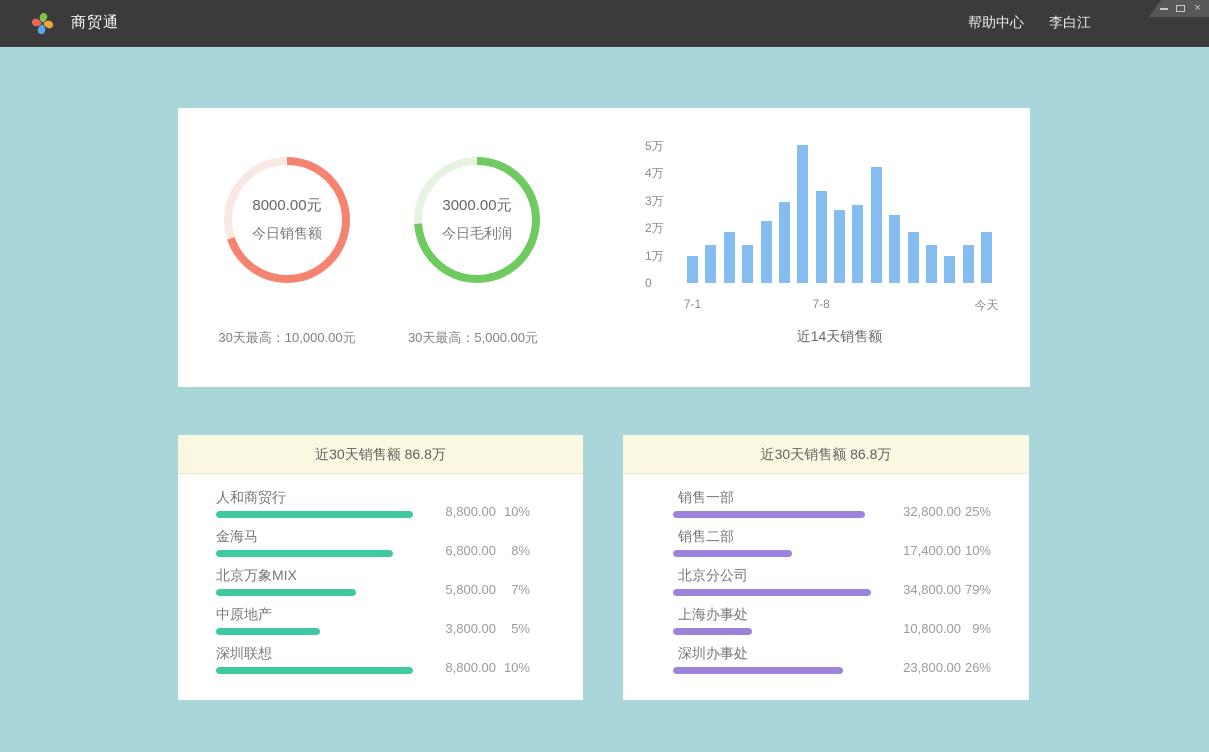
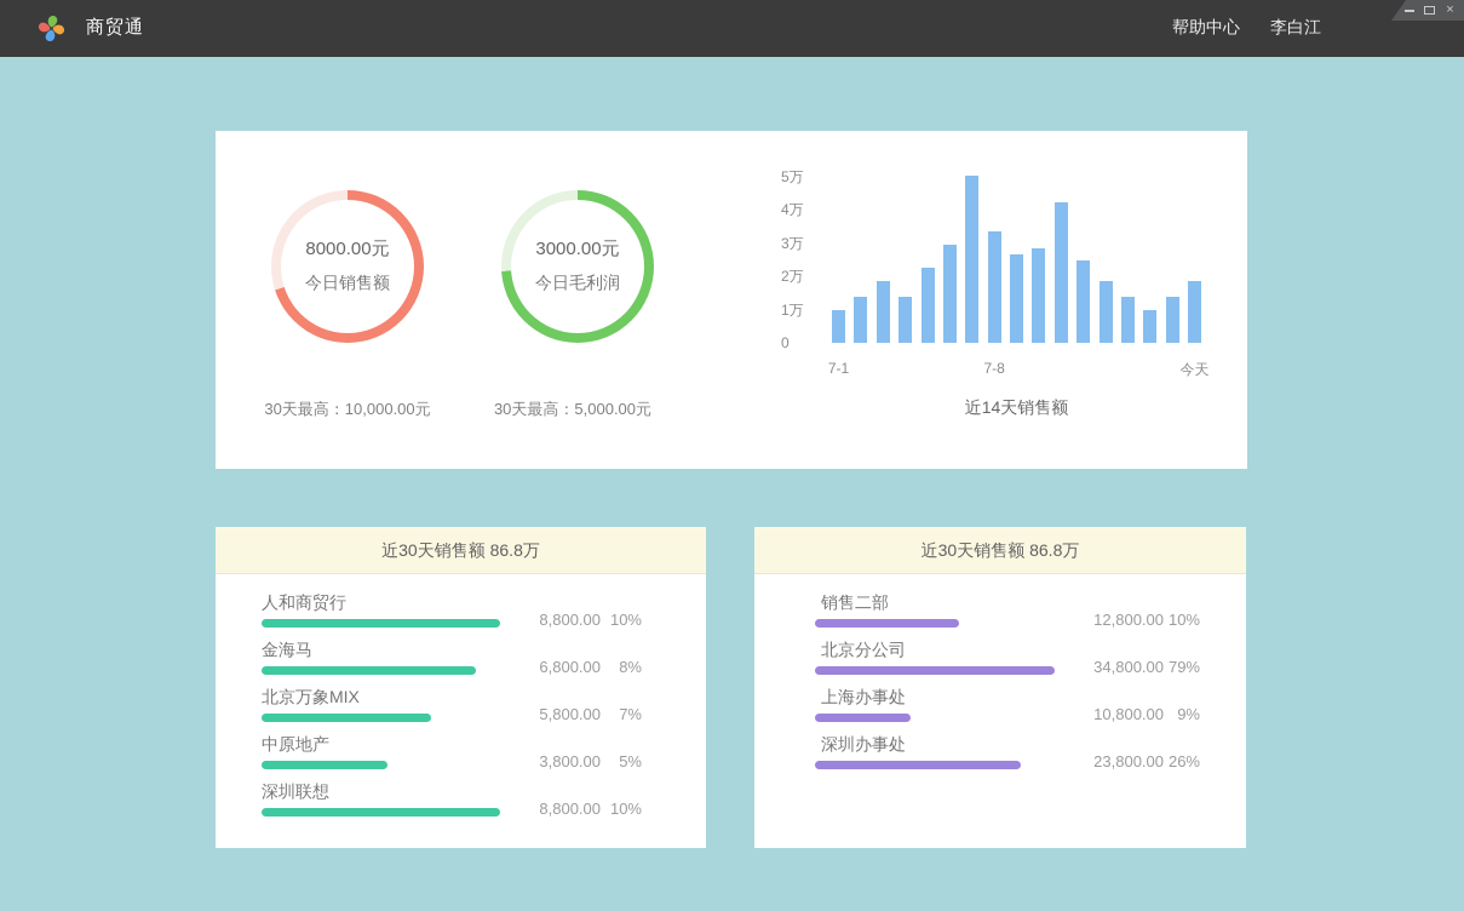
  商贸通
  帮助中心
  李白江
  ×
  8000.00元
  今日销售额
  3000.00元
  今日毛利润
  30天最高：10,000.00元
  30天最高：5,000.00元
  0
  1万
  2万
  3万
  4万
  5万
  7-1
  7-8
  今天
  近14天销售额
  近30天销售额 86.8万
  人和商贸行
  8,800.00 10%
  金海马
  6,800.00 8%
  北京万象MIX
  5,800.00 7%
  中原地产
  3,800.00 5%
  深圳联想
  8,800.00 10%
  近30天销售额 86.8万
- 销售一部
- 32,800.00 25%
  销售二部
- 17,400.00 10%
+ 12,800.00 10%
  北京分公司
  34,800.00 79%
  上海办事处
  10,800.00 9%
  深圳办事处
  23,800.00 26%
